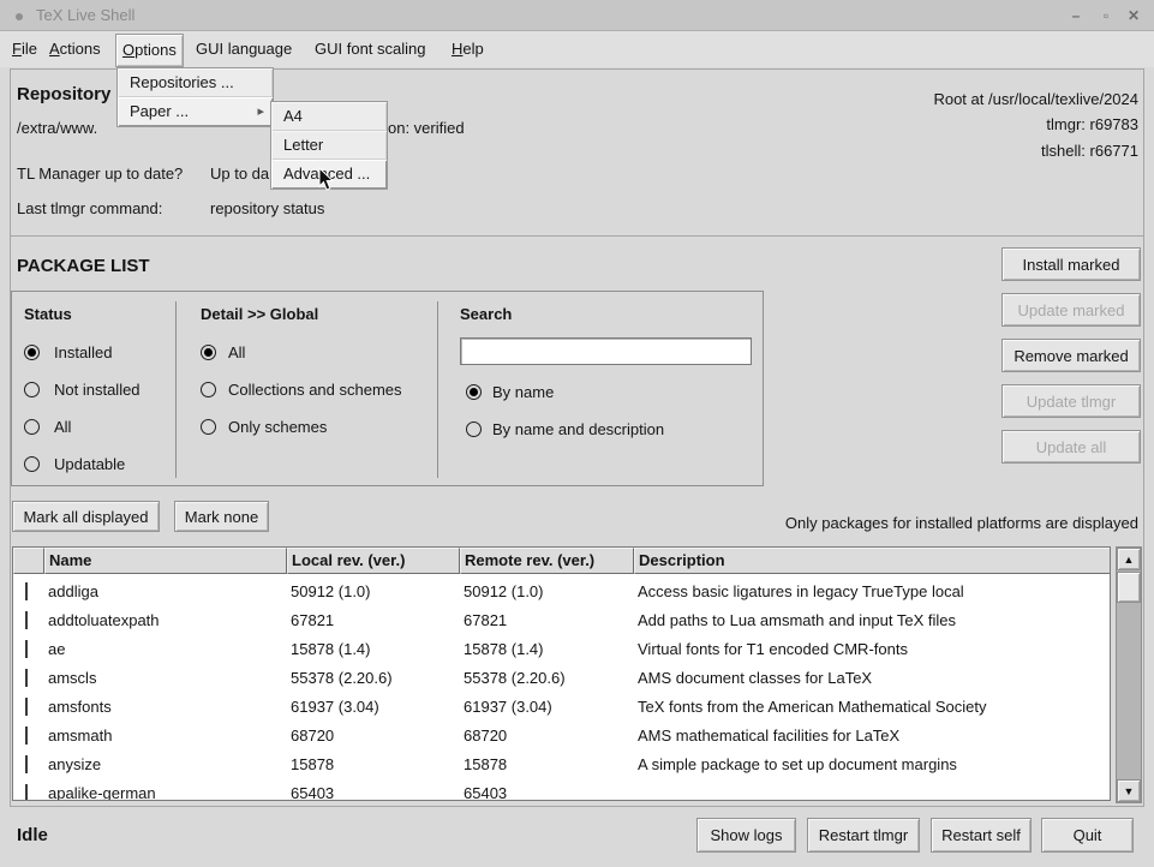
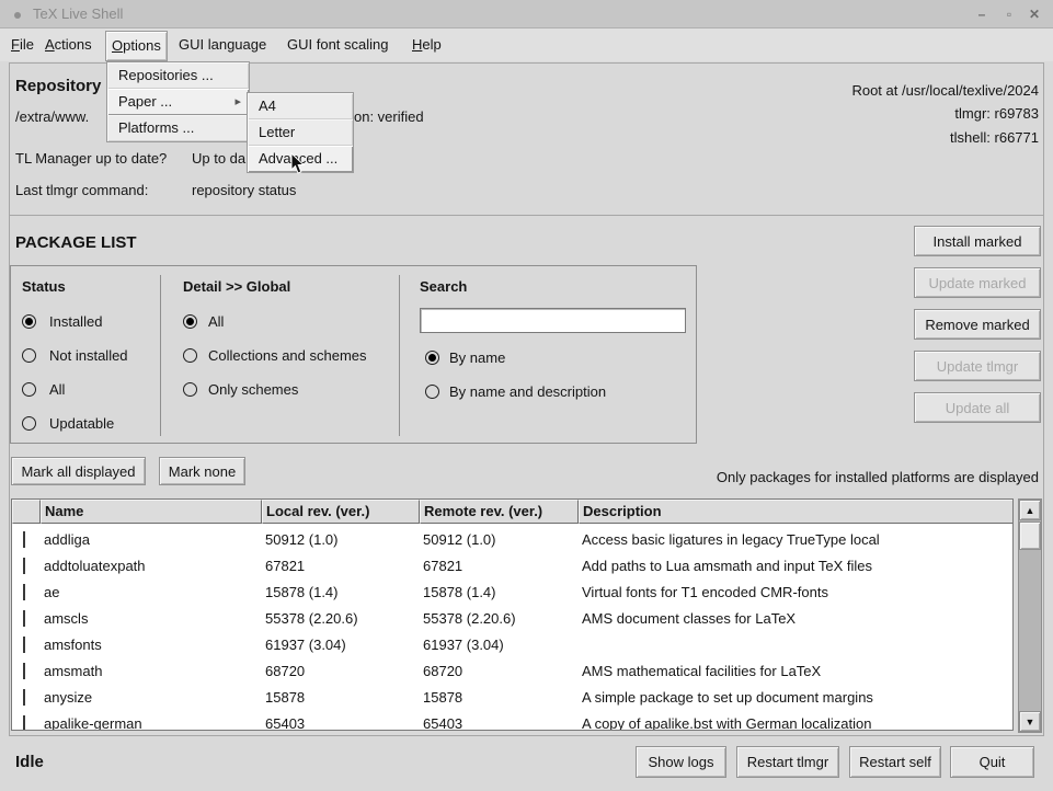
  TeX Live Shell
  –
  ▫
  ✕
  File
  Actions
  Options
  GUI language
  GUI font scaling
  Help
  Repository
  /extra/www.
  on: verified
  Root at /usr/local/texlive/2024
  tlmgr: r69783
  tlshell: r66771
  TL Manager up to date?
  Up to da
  Last tlmgr command:
  repository status
  PACKAGE LIST
  Status
  Installed
  Not installed
  All
  Updatable
  Detail >> Global
  All
  Collections and schemes
  Only schemes
  Search
  By name
  By name and description
  Install marked
  Update marked
  Remove marked
  Update tlmgr
  Update all
  Mark all displayed
  Mark none
  Only packages for installed platforms are displayed
  Name
  Local rev. (ver.)
  Remote rev. (ver.)
  Description
  addliga
  50912 (1.0)
  50912 (1.0)
  Access basic ligatures in legacy TrueType local
  addtoluatexpath
  67821
  67821
  Add paths to Lua amsmath and input TeX files
  ae
  15878 (1.4)
  15878 (1.4)
  Virtual fonts for T1 encoded CMR-fonts
  amscls
  55378 (2.20.6)
  55378 (2.20.6)
  AMS document classes for LaTeX
  amsfonts
  61937 (3.04)
  61937 (3.04)
- TeX fonts from the American Mathematical Society
  amsmath
  68720
  68720
  AMS mathematical facilities for LaTeX
  anysize
  15878
  15878
  A simple package to set up document margins
  apalike-german
  65403
  65403
+ A copy of apalike.bst with German localization
  ▲
  ▼
  Idle
  Show logs
  Restart tlmgr
  Restart self
  Quit
  Repositories ...
  Paper ...
  ▸
+ Platforms ...
  A4
  Letter
  Advaced ...
